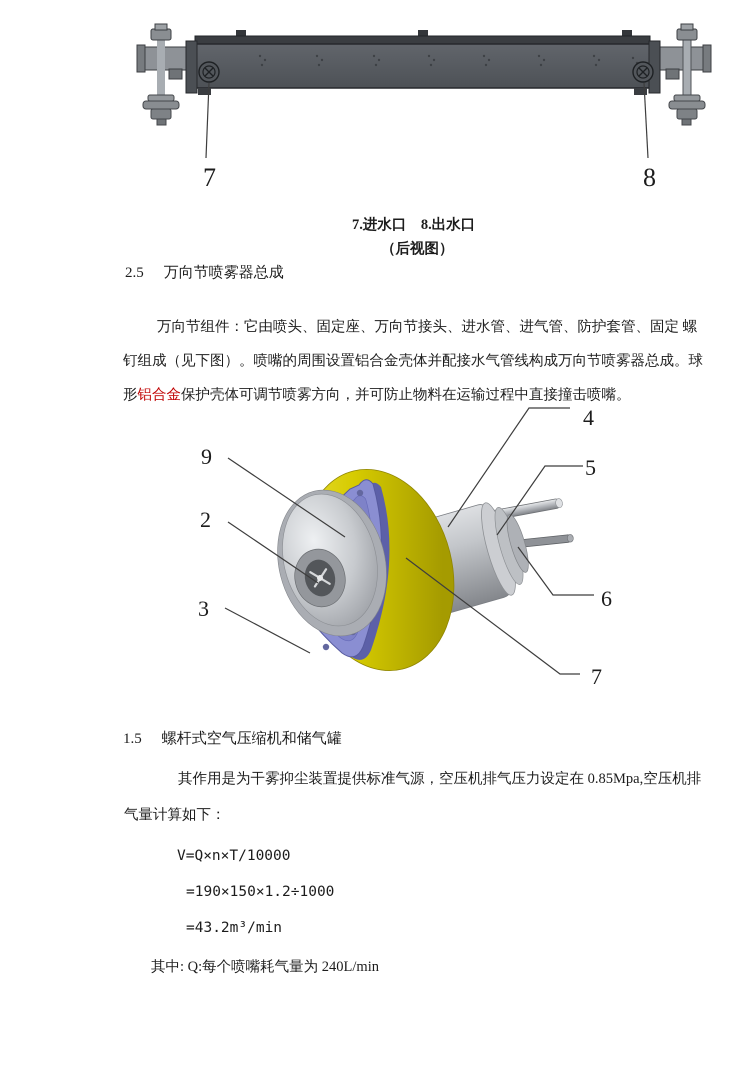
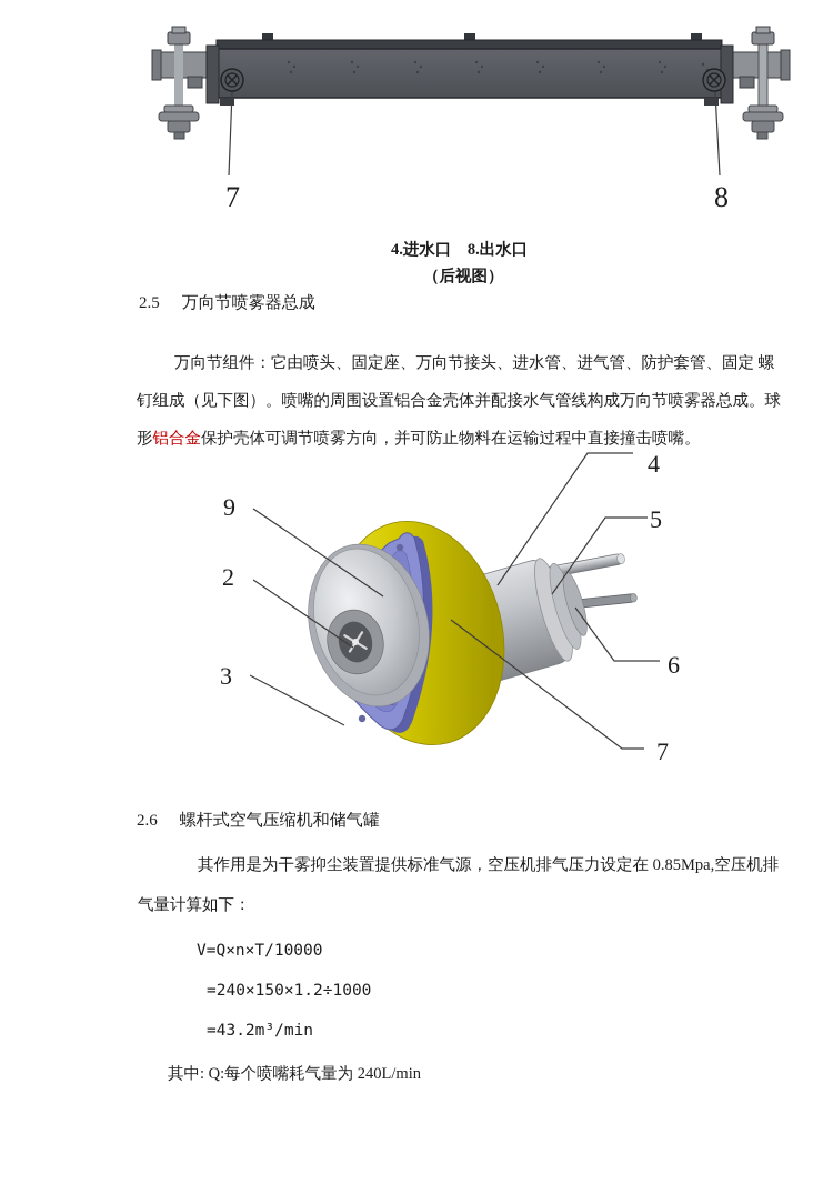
  7
  8
- 7.进水口 8.出水口
+ 4.进水口 8.出水口
  （后视图）
  2.5 万向节喷雾器总成
  万向节组件：它由喷头、固定座、万向节接头、进水管、进气管、防护套管、固定 螺
  钉组成（见下图）。喷嘴的周围设置铝合金壳体并配接水气管线构成万向节喷雾器总成。球
  形铝合金保护壳体可调节喷雾方向，并可防止物料在运输过程中直接撞击喷嘴。
  9
  2
  3
  4
  5
  6
  7
- 1.5 螺杆式空气压缩机和储气罐
+ 2.6 螺杆式空气压缩机和储气罐
  其作用是为干雾抑尘装置提供标准气源，空压机排气压力设定在 0.85Mpa,空压机排
  气量计算如下：
  V=Q×n×T/10000
- =190×150×1.2÷1000
+ =240×150×1.2÷1000
  =43.2m³/min
  其中: Q:每个喷嘴耗气量为 240L/min
